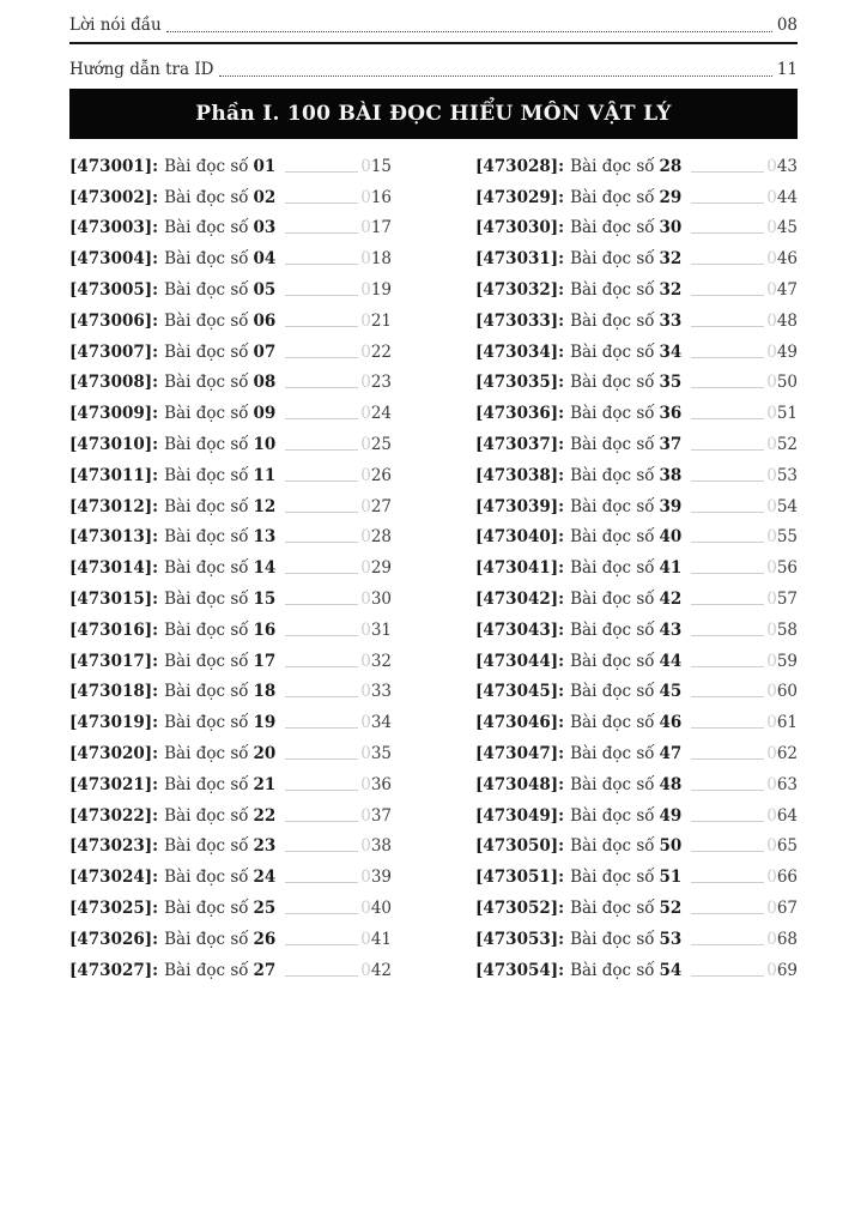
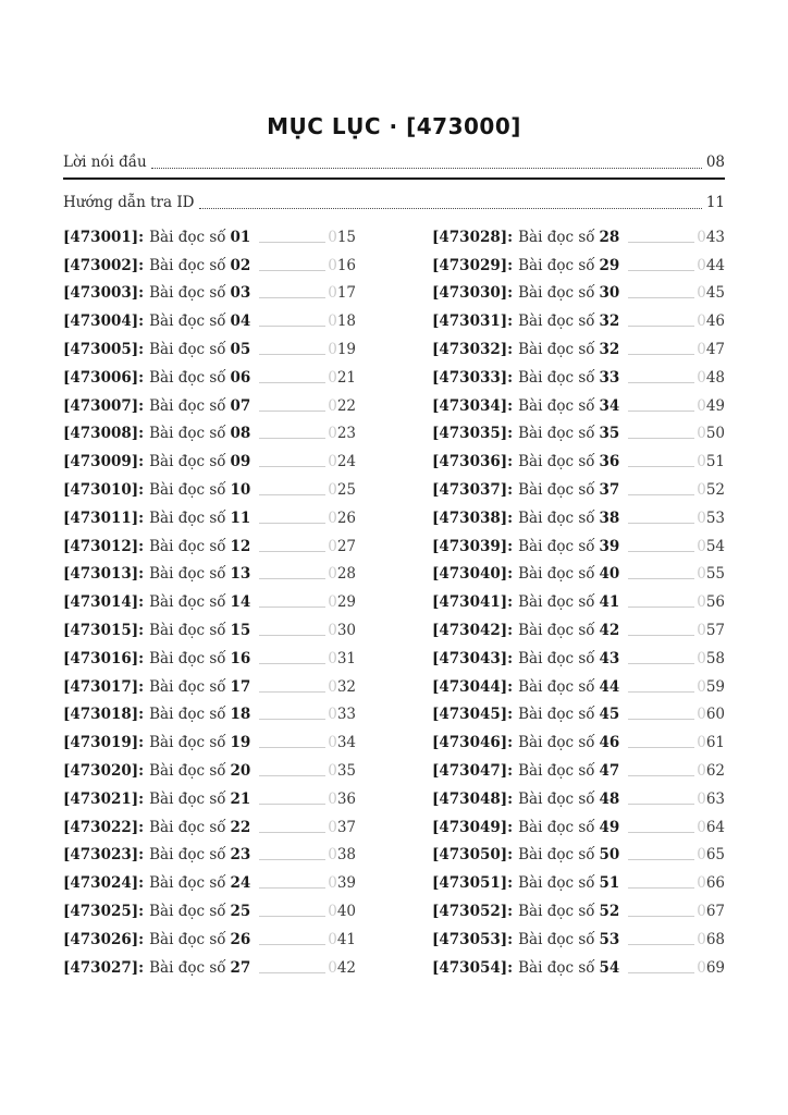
+ MỤC LỤC · [473000]
  Lời nói đầu
  08
  Hướng dẫn tra ID
  11
- Phần I. 100 BÀI ĐỌC HIỂU MÔN VẬT LÝ
  [473001]:
  Bài đọc số
  01
  015
  [473002]:
  Bài đọc số
  02
  016
  [473003]:
  Bài đọc số
  03
  017
  [473004]:
  Bài đọc số
  04
  018
  [473005]:
  Bài đọc số
  05
  019
  [473006]:
  Bài đọc số
  06
  021
  [473007]:
  Bài đọc số
  07
  022
  [473008]:
  Bài đọc số
  08
  023
  [473009]:
  Bài đọc số
  09
  024
  [473010]:
  Bài đọc số
  10
  025
  [473011]:
  Bài đọc số
  11
  026
  [473012]:
  Bài đọc số
  12
  027
  [473013]:
  Bài đọc số
  13
  028
  [473014]:
  Bài đọc số
  14
  029
  [473015]:
  Bài đọc số
  15
  030
  [473016]:
  Bài đọc số
  16
  031
  [473017]:
  Bài đọc số
  17
  032
  [473018]:
  Bài đọc số
  18
  033
  [473019]:
  Bài đọc số
  19
  034
  [473020]:
  Bài đọc số
  20
  035
  [473021]:
  Bài đọc số
  21
  036
  [473022]:
  Bài đọc số
  22
  037
  [473023]:
  Bài đọc số
  23
  038
  [473024]:
  Bài đọc số
  24
  039
  [473025]:
  Bài đọc số
  25
  040
  [473026]:
  Bài đọc số
  26
  041
  [473027]:
  Bài đọc số
  27
  042
  [473028]:
  Bài đọc số
  28
  043
  [473029]:
  Bài đọc số
  29
  044
  [473030]:
  Bài đọc số
  30
  045
  [473031]:
  Bài đọc số
  32
  046
  [473032]:
  Bài đọc số
  32
  047
  [473033]:
  Bài đọc số
  33
  048
  [473034]:
  Bài đọc số
  34
  049
  [473035]:
  Bài đọc số
  35
  050
  [473036]:
  Bài đọc số
  36
  051
  [473037]:
  Bài đọc số
  37
  052
  [473038]:
  Bài đọc số
  38
  053
  [473039]:
  Bài đọc số
  39
  054
  [473040]:
  Bài đọc số
  40
  055
  [473041]:
  Bài đọc số
  41
  056
  [473042]:
  Bài đọc số
  42
  057
  [473043]:
  Bài đọc số
  43
  058
  [473044]:
  Bài đọc số
  44
  059
  [473045]:
  Bài đọc số
  45
  060
  [473046]:
  Bài đọc số
  46
  061
  [473047]:
  Bài đọc số
  47
  062
  [473048]:
  Bài đọc số
  48
  063
  [473049]:
  Bài đọc số
  49
  064
  [473050]:
  Bài đọc số
  50
  065
  [473051]:
  Bài đọc số
  51
  066
  [473052]:
  Bài đọc số
  52
  067
  [473053]:
  Bài đọc số
  53
  068
  [473054]:
  Bài đọc số
  54
  069
